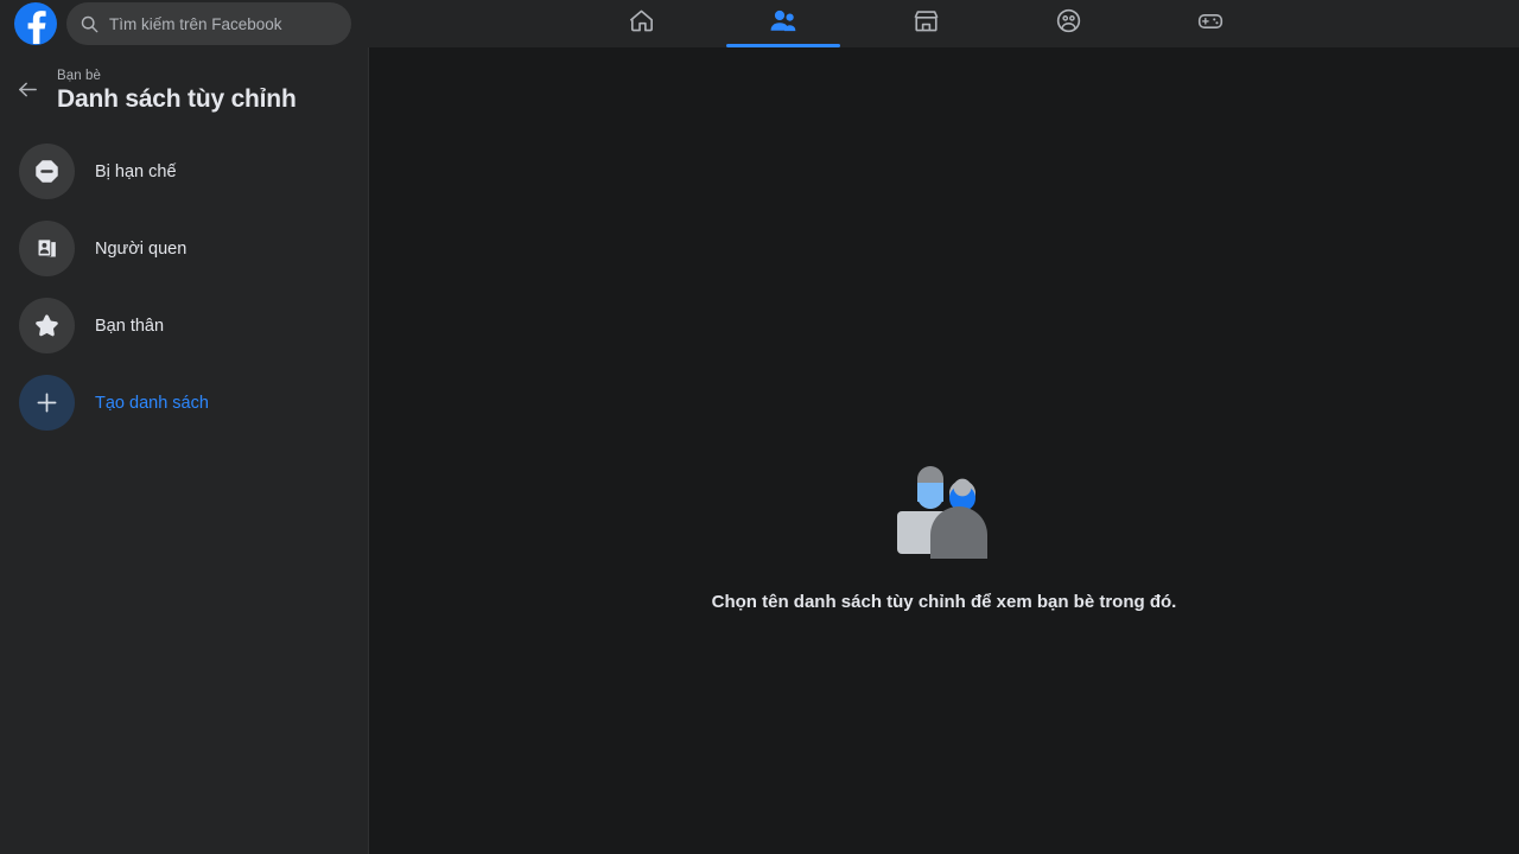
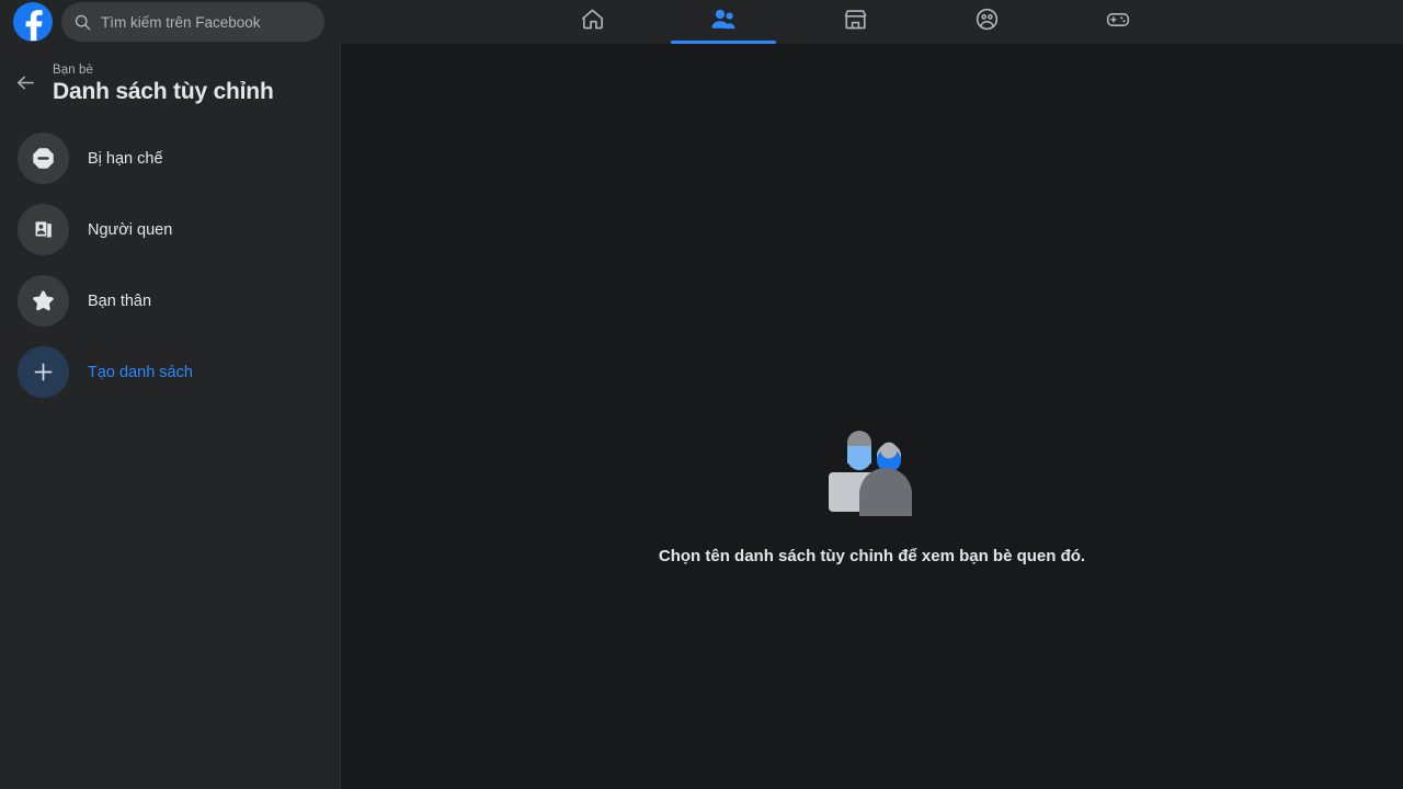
  Tìm kiếm trên Facebook
  Bạn bè
  Danh sách tùy chỉnh
  Bị hạn chế
  Người quen
  Bạn thân
  Tạo danh sách
- Chọn tên danh sách tùy chỉnh để xem bạn bè trong đó.
+ Chọn tên danh sách tùy chỉnh để xem bạn bè quen đó.
